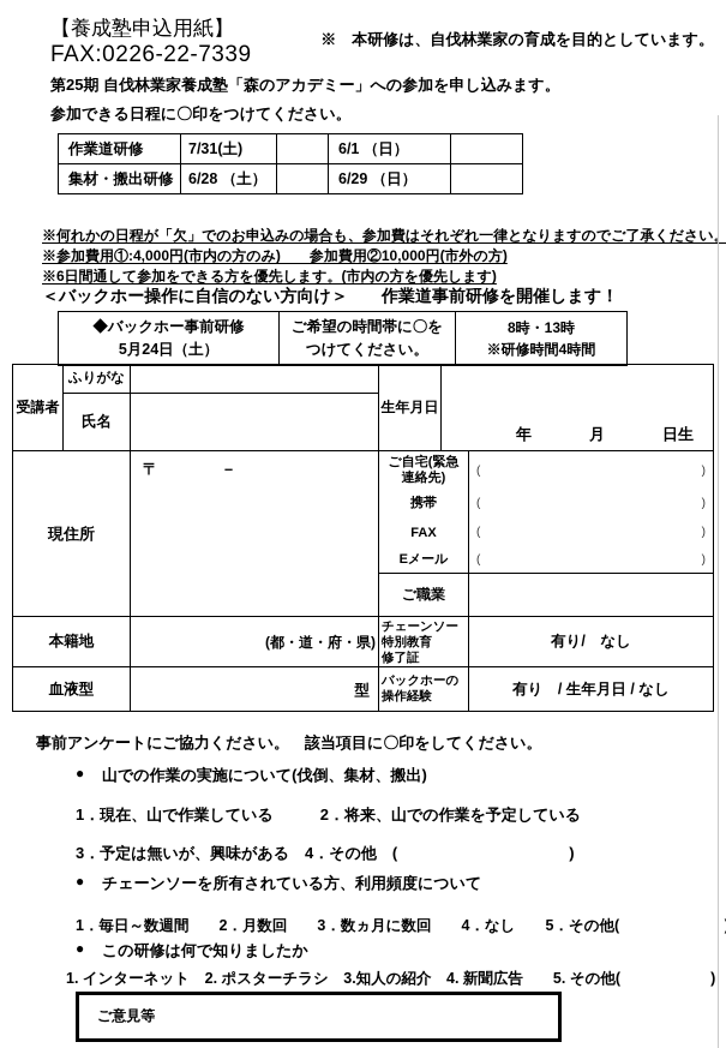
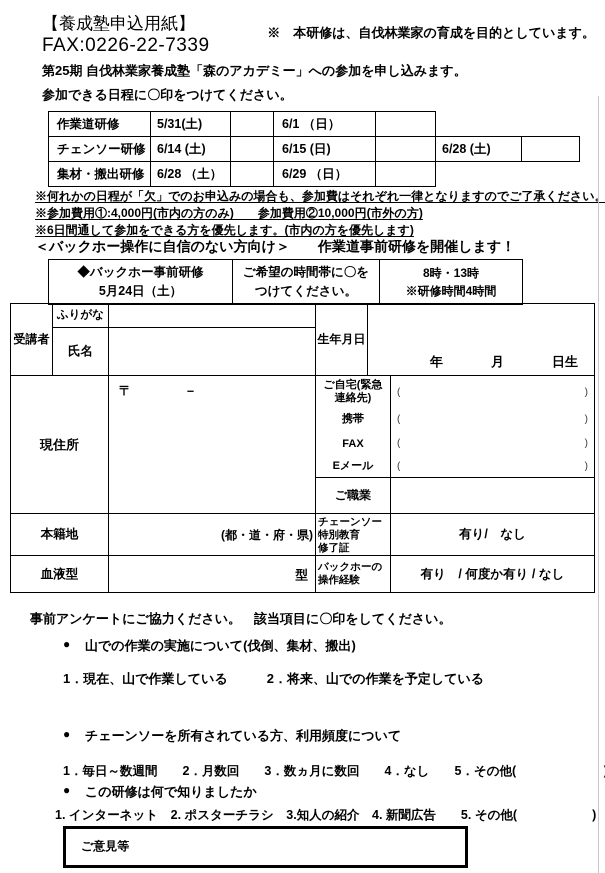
  【養成塾申込用紙】
  FAX:0226-22-7339
  ※ 本研修は、自伐林業家の育成を目的としています。
  第25期 自伐林業家養成塾「森のアカデミー」への参加を申し込みます。
  参加できる日程に〇印をつけてください。
  作業道研修
- 7/31(土)
+ 5/31(土)
  6/1 （日）
+ チェンソー研修
+ 6/14 (土)
+ 6/15 (日)
+ 6/28 (土)
  集材・搬出研修
  6/28 （土）
  6/29 （日）
  ※何れかの日程が「欠」でのお申込みの場合も、参加費はそれぞれ一律となりますのでご了承ください。
  ※参加費用①:4,000円(市内の方のみ) 参加費用②10,000円(市外の方)
  ※6日間通して参加をできる方を優先します。(市内の方を優先します)
  ＜バックホー操作に自信のない方向け＞ 作業道事前研修を開催します！
  ◆バックホー事前研修
  5月24日（土）
  ご希望の時間帯に〇を
  つけてください。
  8時・13時
  ※研修時間4時間
  受講者
  ふりがな
  氏名
  生年月日
  年
  月
  日生
  現住所
  〒 －
  ご自宅(緊急
  連絡先)
  携帯
  FAX
  Eメール
  (
  )
  (
  )
  (
  )
  (
  )
  ご職業
  本籍地
  (都・道・府・県)
  チェーンソー
  特別教育
  修了証
  有り/ なし
  血液型
  型
  バックホーの
  操作経験
- 有り / 生年月日 / なし
+ 有り / 何度か有り / なし
  事前アンケートにご協力ください。 該当項目に〇印をしてください。
  ●
  山での作業の実施について(伐倒、集材、搬出)
  1．現在、山で作業している 2．将来、山での作業を予定している
- 3．予定は無いが、興味がある 4．その他 ( )
  ●
  チェーンソーを所有されている方、利用頻度について
  1．毎日～数週間 2．月数回 3．数ヵ月に数回 4．なし 5．その他(
  ●
  この研修は何で知りましたか
  1. インターネット 2. ポスターチラシ 3.知人の紹介 4. 新聞広告 5. その他( )
  ご意見等
